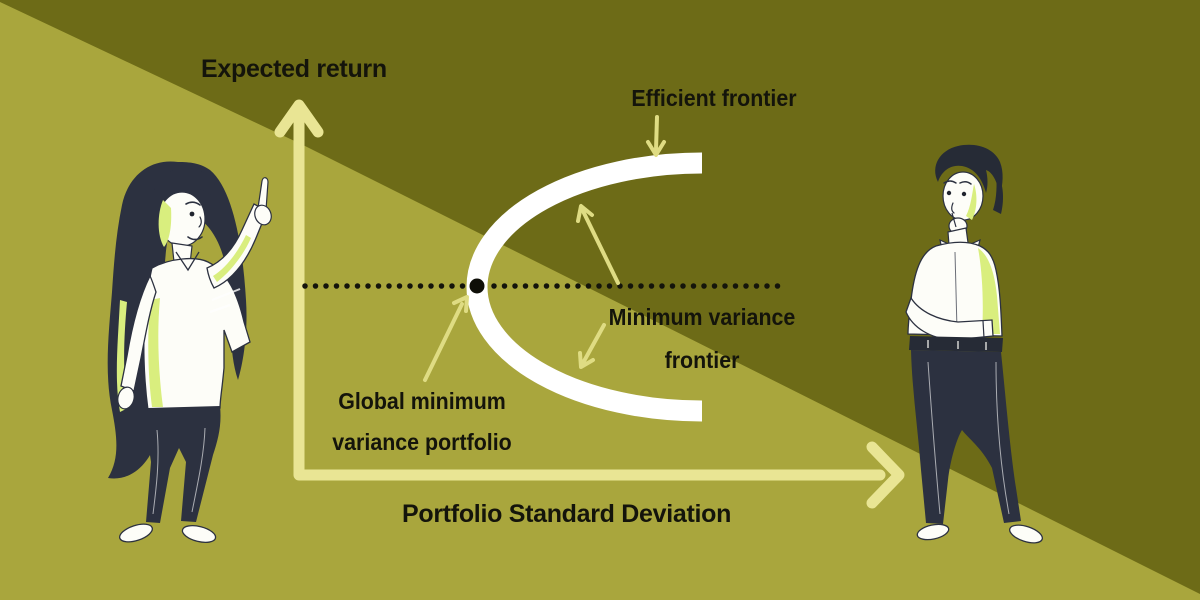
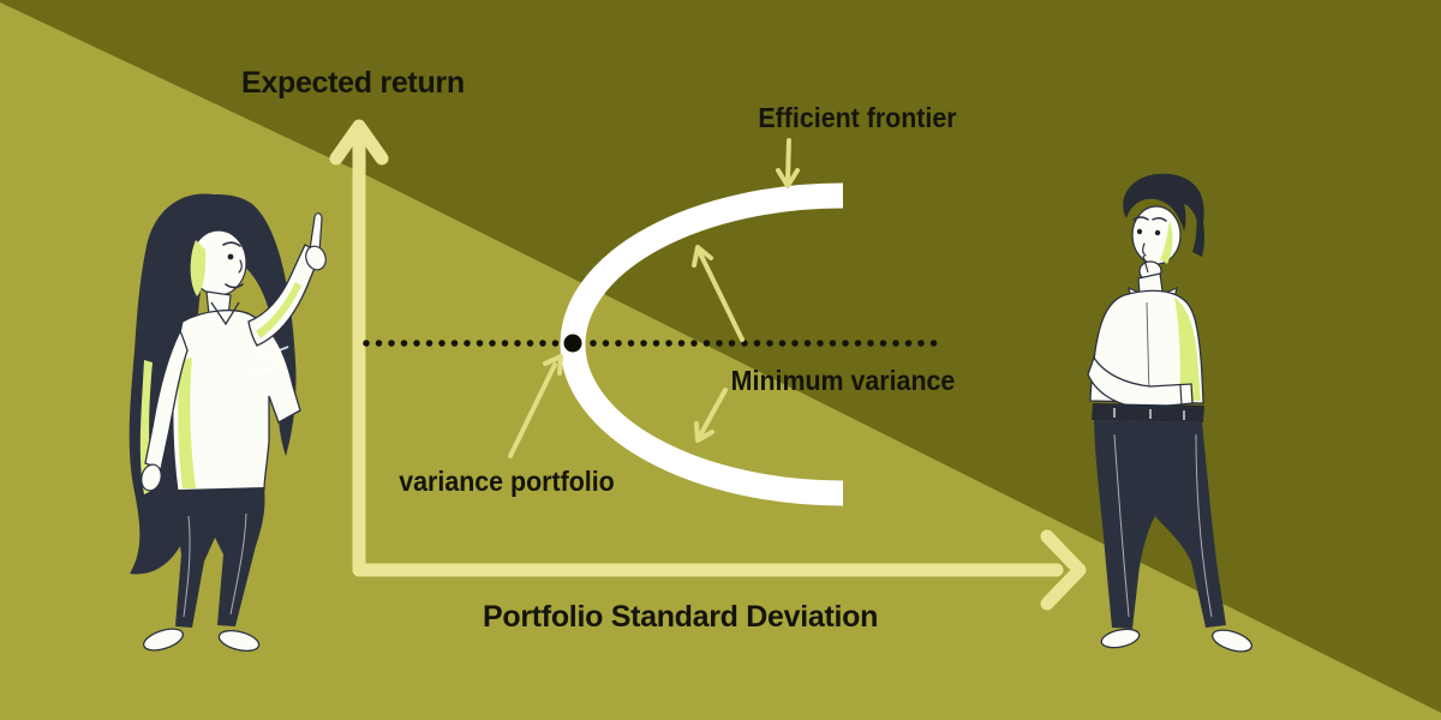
  Expected return
  Portfolio Standard Deviation
  Efficient frontier
  Minimum variance
- frontier
- Global minimum
  variance portfolio
